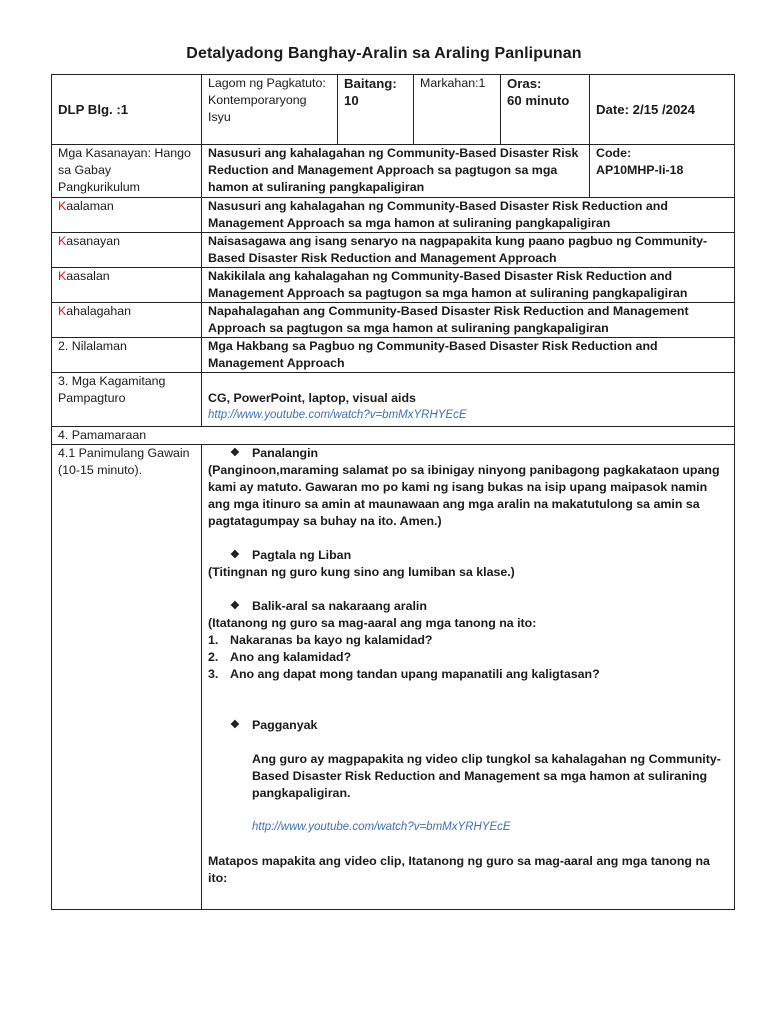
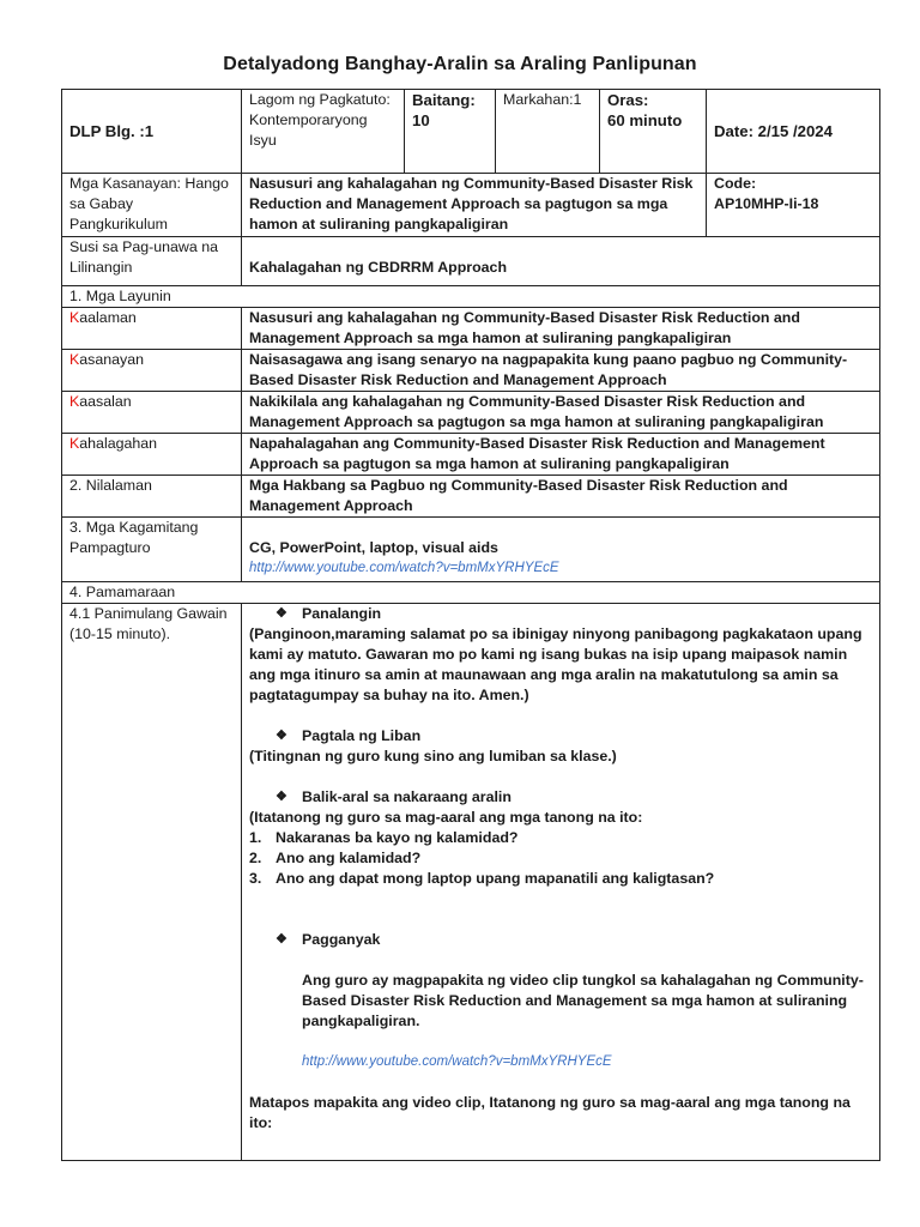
  Detalyadong Banghay-Aralin sa Araling Panlipunan
  DLP Blg. :1	Lagom ng Pagkatuto: Kontemporaryong Isyu	Baitang: 10	Markahan:1	Oras: 60 minuto	Date: 2/15 /2024
  Mga Kasanayan: Hango sa Gabay Pangkurikulum	Nasusuri ang kahalagahan ng Community-Based Disaster Risk Reduction and Management Approach sa pagtugon sa mga hamon at suliraning pangkapaligiran	Code: AP10MHP-Ii-18
+ Susi sa Pag-unawa na Lilinangin	Kahalagahan ng CBDRRM Approach
+ 1. Mga Layunin
  Kaalaman	Nasusuri ang kahalagahan ng Community-Based Disaster Risk Reduction and Management Approach sa mga hamon at suliraning pangkapaligiran
  Kasanayan	Naisasagawa ang isang senaryo na nagpapakita kung paano pagbuo ng Community-Based Disaster Risk Reduction and Management Approach
  Kaasalan	Nakikilala ang kahalagahan ng Community-Based Disaster Risk Reduction and Management Approach sa pagtugon sa mga hamon at suliraning pangkapaligiran
  Kahalagahan	Napahalagahan ang Community-Based Disaster Risk Reduction and Management Approach sa pagtugon sa mga hamon at suliraning pangkapaligiran
  2. Nilalaman	Mga Hakbang sa Pagbuo ng Community-Based Disaster Risk Reduction and Management Approach
  3. Mga Kagamitang Pampagturo	CG, PowerPoint, laptop, visual aids http://www.youtube.com/watch?v=bmMxYRHYEcE
  4. Pamamaraan
- 4.1 Panimulang Gawain (10-15 minuto).	❖ Panalangin (Panginoon,maraming salamat po sa ibinigay ninyong panibagong pagkakataon upang kami ay matuto. Gawaran mo po kami ng isang bukas na isip upang maipasok namin ang mga itinuro sa amin at maunawaan ang mga aralin na makatutulong sa amin sa pagtatagumpay sa buhay na ito. Amen.) ❖ Pagtala ng Liban (Titingnan ng guro kung sino ang lumiban sa klase.) ❖ Balik-aral sa nakaraang aralin (Itatanong ng guro sa mag-aaral ang mga tanong na ito: 1. Nakaranas ba kayo ng kalamidad? 2. Ano ang kalamidad? 3. Ano ang dapat mong tandan upang mapanatili ang kaligtasan? ❖ Pagganyak Ang guro ay magpapakita ng video clip tungkol sa kahalagahan ng Community-Based Disaster Risk Reduction and Management sa mga hamon at suliraning pangkapaligiran. http://www.youtube.com/watch?v=bmMxYRHYEcE Matapos mapakita ang video clip, Itatanong ng guro sa mag-aaral ang mga tanong na ito:
+ 4.1 Panimulang Gawain (10-15 minuto).	❖ Panalangin (Panginoon,maraming salamat po sa ibinigay ninyong panibagong pagkakataon upang kami ay matuto. Gawaran mo po kami ng isang bukas na isip upang maipasok namin ang mga itinuro sa amin at maunawaan ang mga aralin na makatutulong sa amin sa pagtatagumpay sa buhay na ito. Amen.) ❖ Pagtala ng Liban (Titingnan ng guro kung sino ang lumiban sa klase.) ❖ Balik-aral sa nakaraang aralin (Itatanong ng guro sa mag-aaral ang mga tanong na ito: 1. Nakaranas ba kayo ng kalamidad? 2. Ano ang kalamidad? 3. Ano ang dapat mong laptop upang mapanatili ang kaligtasan? ❖ Pagganyak Ang guro ay magpapakita ng video clip tungkol sa kahalagahan ng Community-Based Disaster Risk Reduction and Management sa mga hamon at suliraning pangkapaligiran. http://www.youtube.com/watch?v=bmMxYRHYEcE Matapos mapakita ang video clip, Itatanong ng guro sa mag-aaral ang mga tanong na ito:
